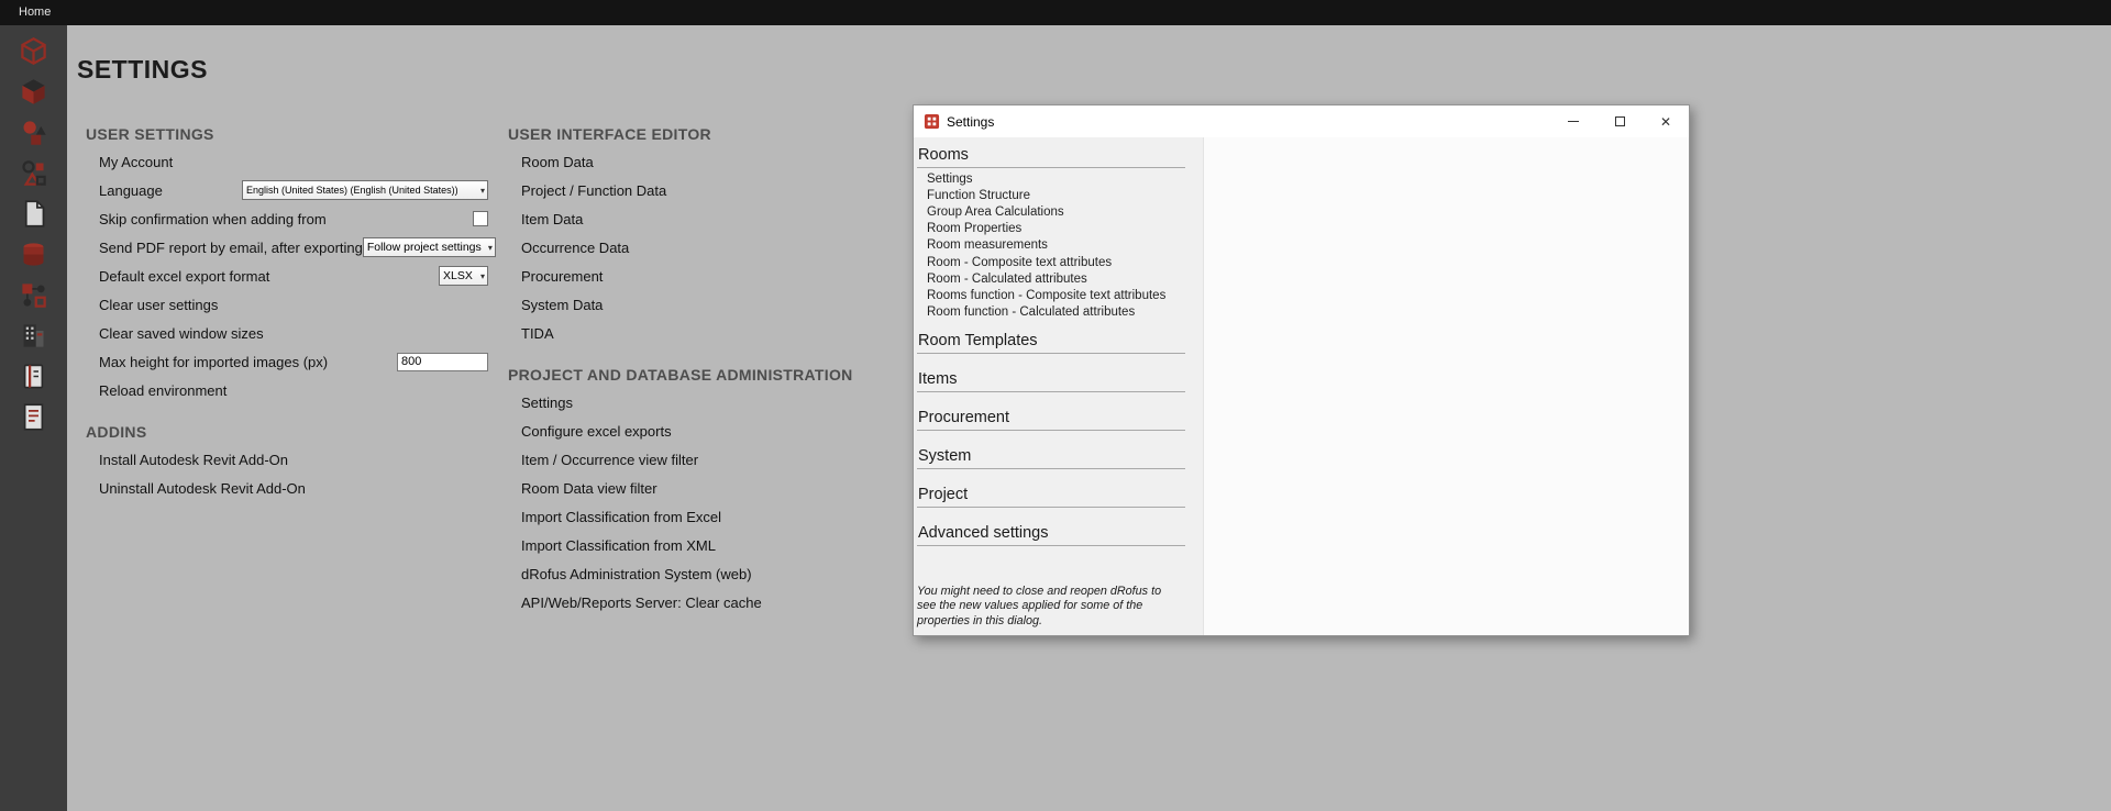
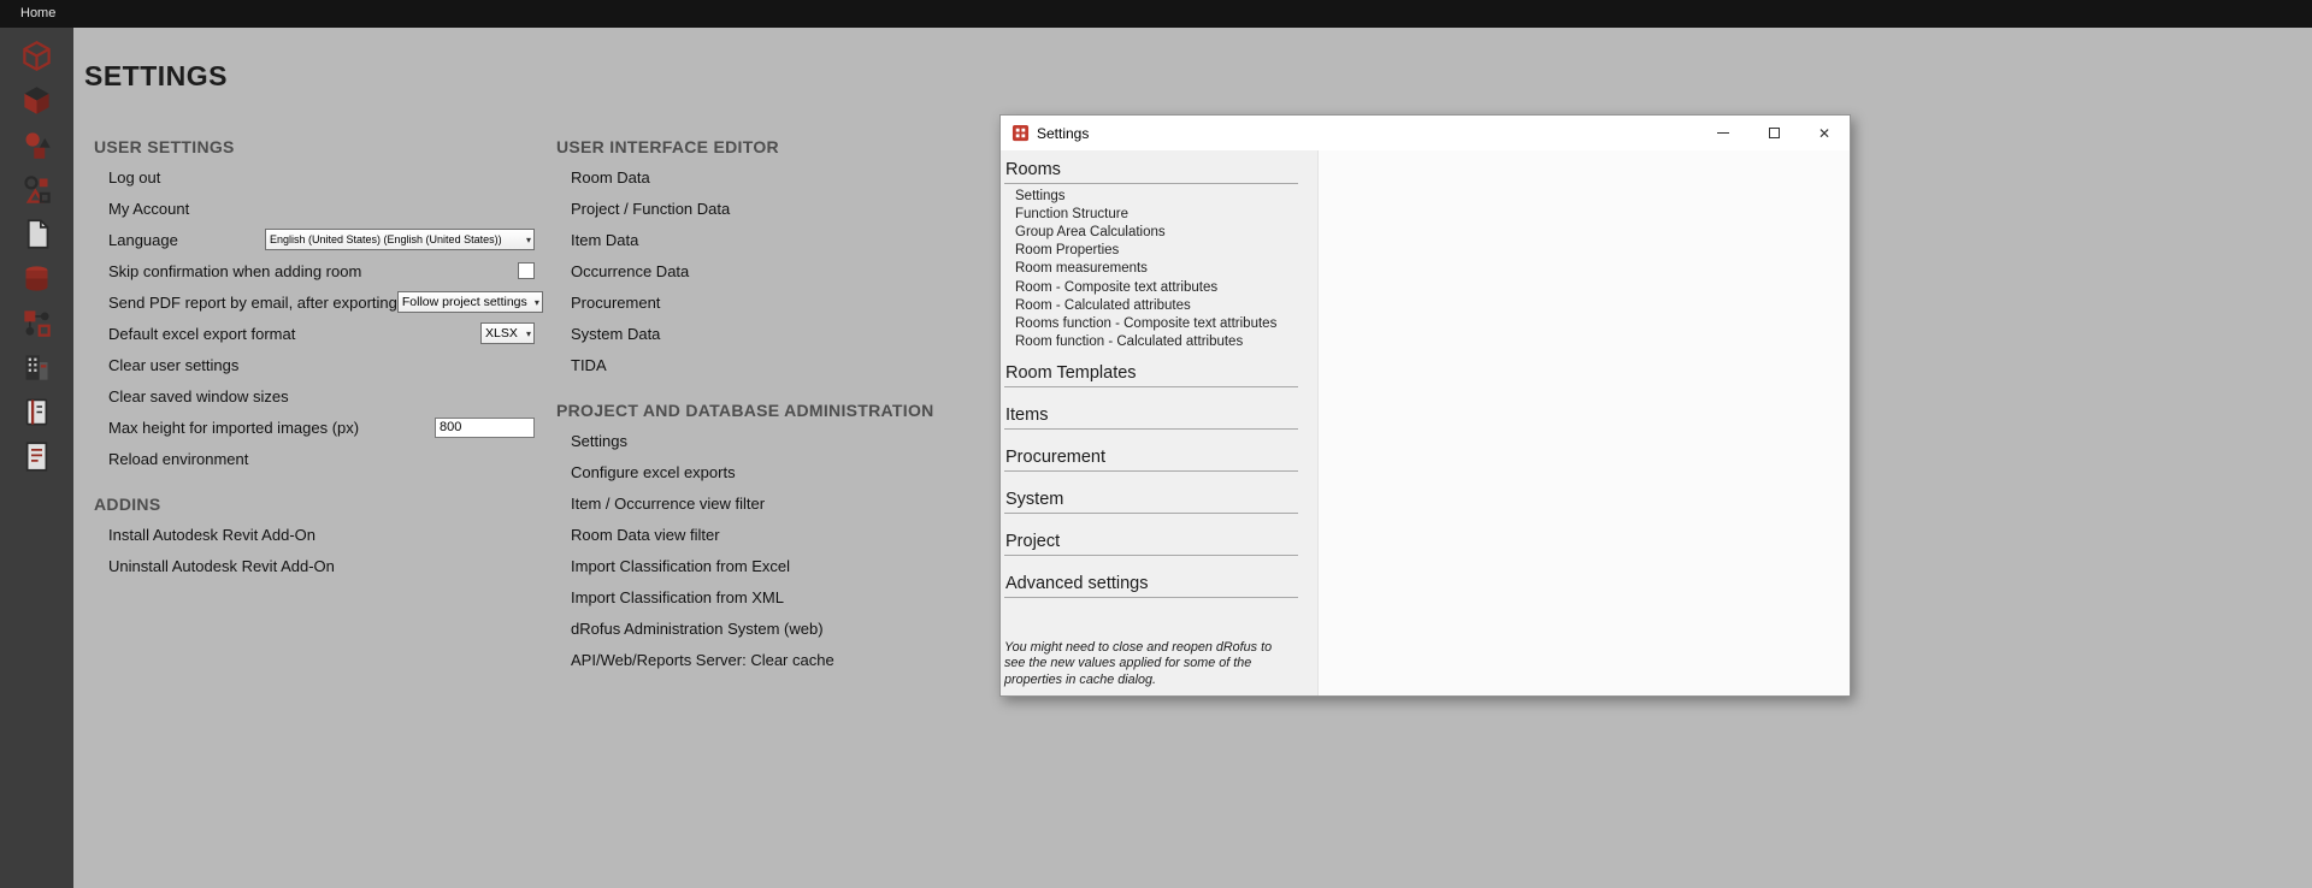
  Home
  SETTINGS
  USER SETTINGS
+ Log out
  My Account
  Language
  English (United States) (English (United States))
  ▾
- Skip confirmation when adding from
+ Skip confirmation when adding room
  Send PDF report by email, after exporting
  Follow project settings
  ▾
  Default excel export format
  XLSX
  ▾
  Clear user settings
  Clear saved window sizes
  Max height for imported images (px)
  800
  Reload environment
  ADDINS
  Install Autodesk Revit Add-On
  Uninstall Autodesk Revit Add-On
  USER INTERFACE EDITOR
  Room Data
  Project / Function Data
  Item Data
  Occurrence Data
  Procurement
  System Data
  TIDA
  PROJECT AND DATABASE ADMINISTRATION
  Settings
  Configure excel exports
  Item / Occurrence view filter
  Room Data view filter
  Import Classification from Excel
  Import Classification from XML
  dRofus Administration System (web)
  API/Web/Reports Server: Clear cache
  Settings
  ✕
  Rooms
  Settings
  Function Structure
  Group Area Calculations
  Room Properties
  Room measurements
  Room - Composite text attributes
  Room - Calculated attributes
  Rooms function - Composite text attributes
  Room function - Calculated attributes
  Room Templates
  Items
  Procurement
  System
  Project
  Advanced settings
- You might need to close and reopen dRofus to see the new values applied for some of the properties in this dialog.
+ You might need to close and reopen dRofus to see the new values applied for some of the properties in cache dialog.
